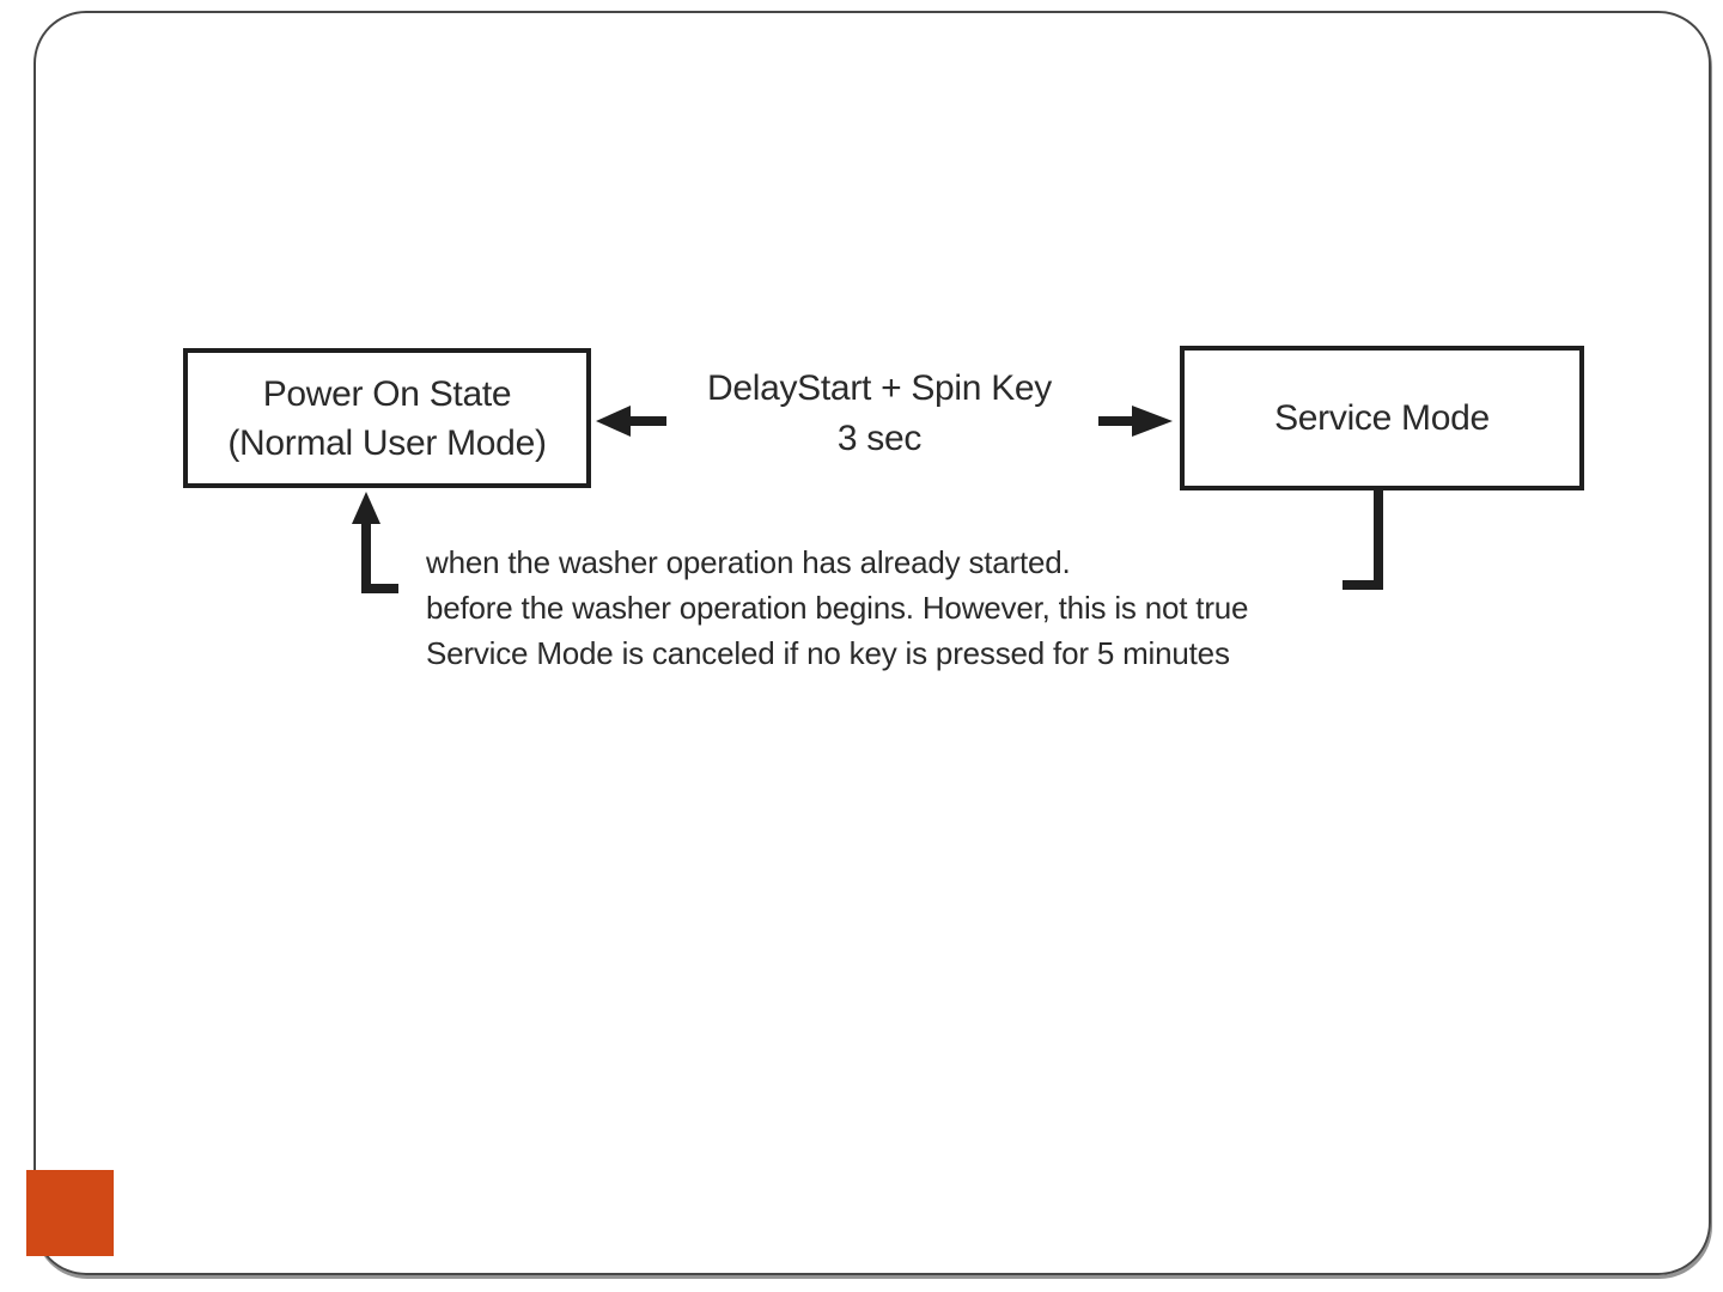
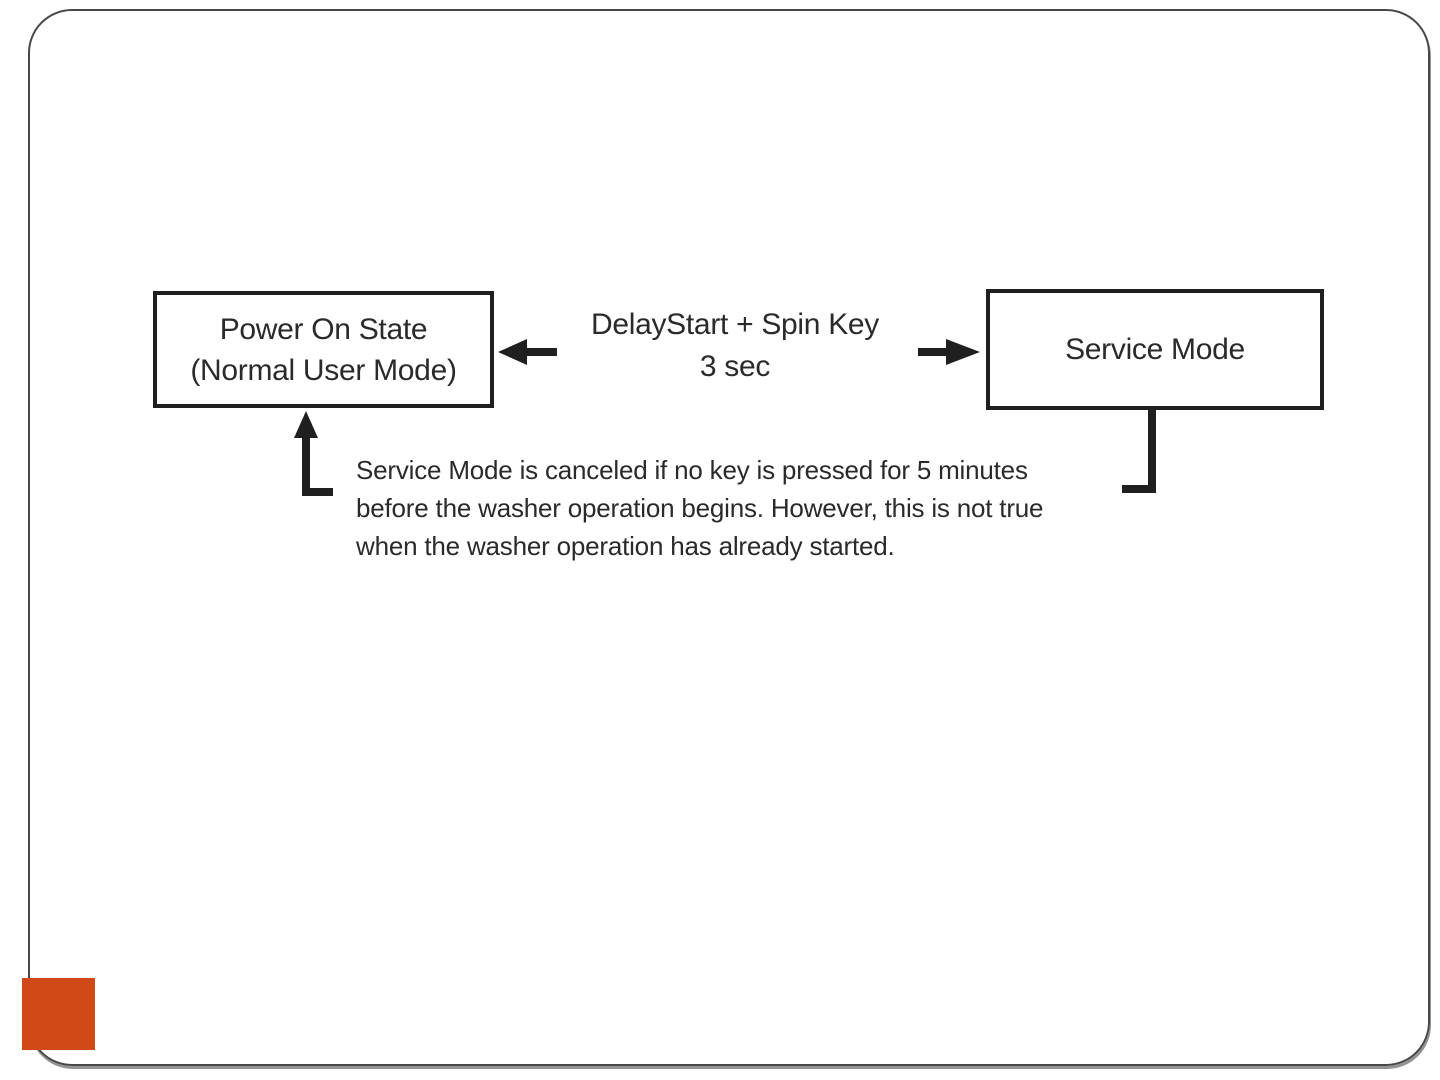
  Power On State
  (Normal User Mode)
  Service Mode
  DelayStart + Spin Key
  3 sec
- when the washer operation has already started.
+ Service Mode is canceled if no key is pressed for 5 minutes
  before the washer operation begins. However, this is not true
- Service Mode is canceled if no key is pressed for 5 minutes
+ when the washer operation has already started.
